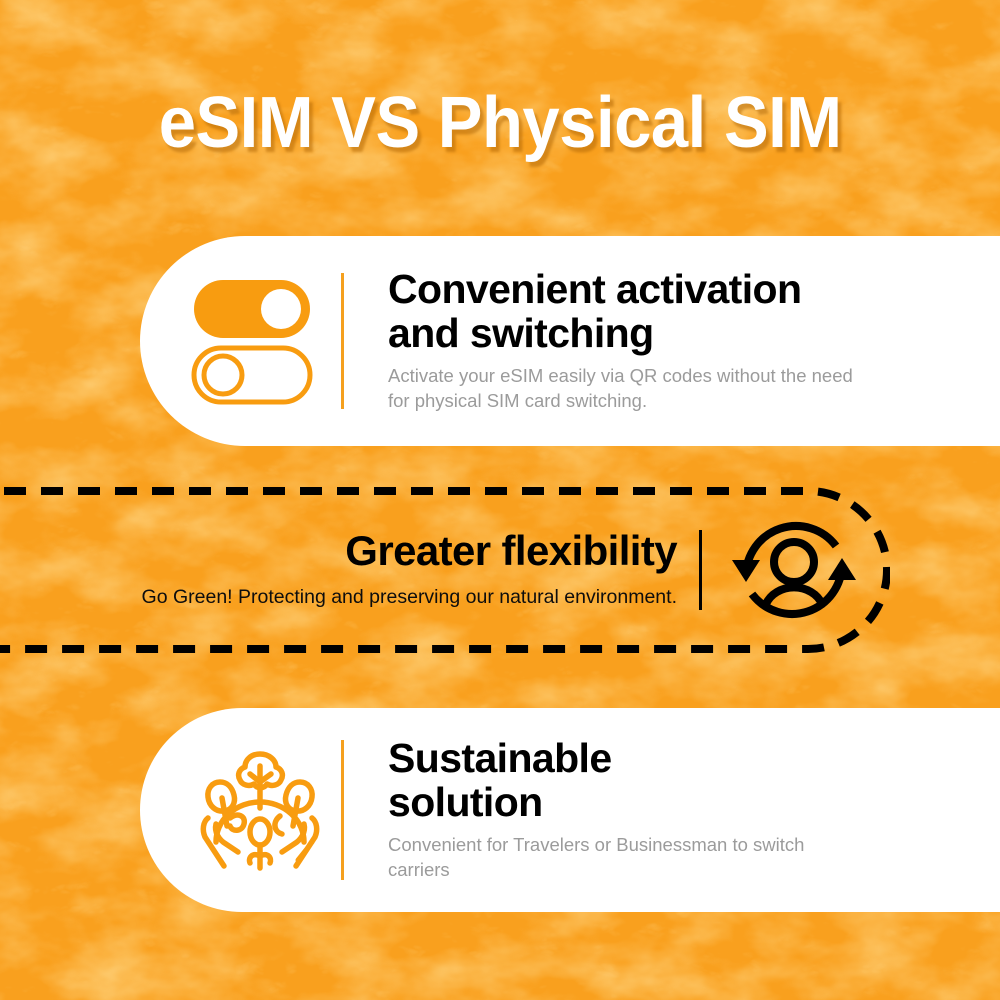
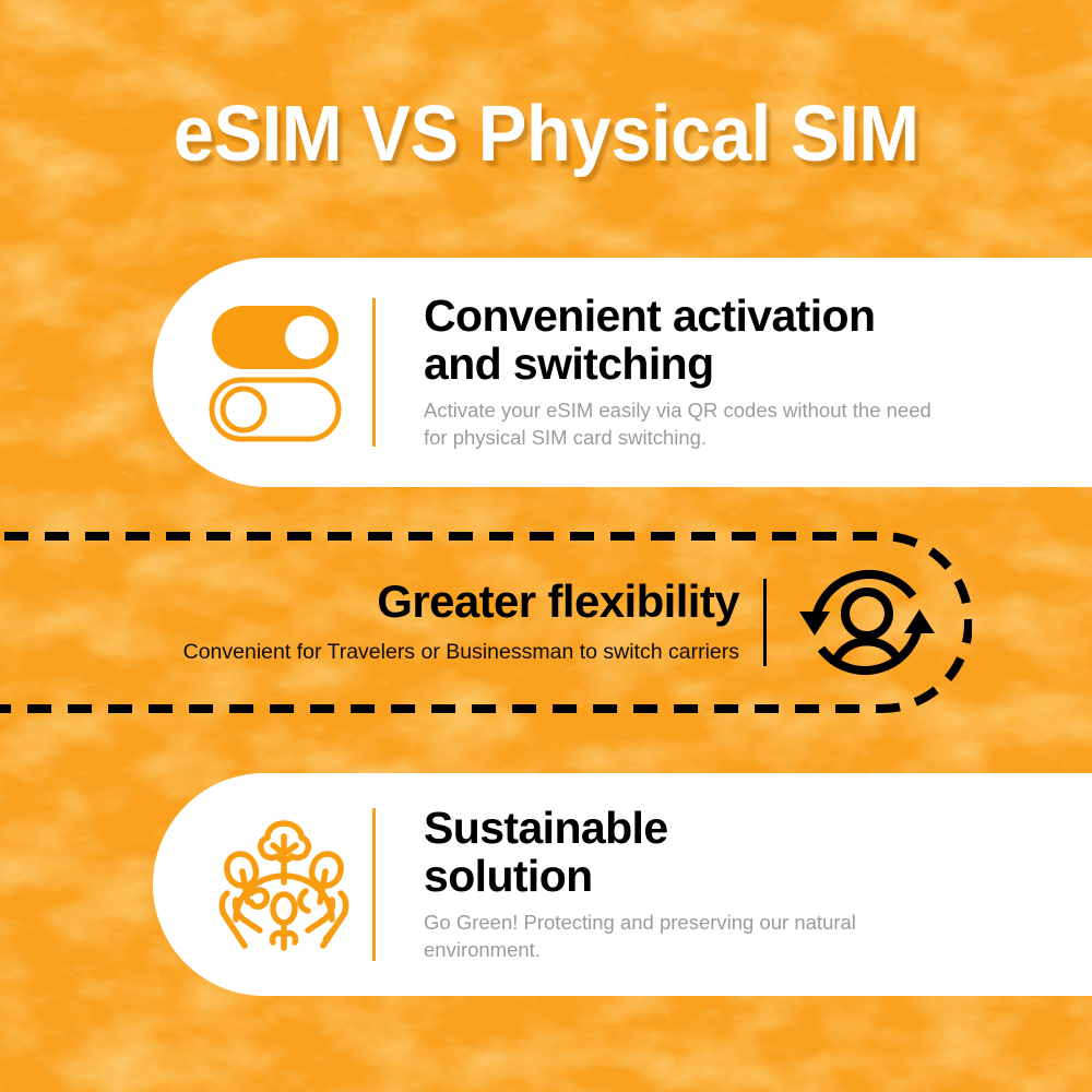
  eSIM VS Physical SIM
  Convenient activation
  and switching
  Activate your eSIM easily via QR codes without the need for physical SIM card switching.
  Greater flexibility
- Go Green! Protecting and preserving our natural environment.
+ Convenient for Travelers or Businessman to switch carriers
  Sustainable
  solution
- Convenient for Travelers or Businessman to switch carriers
+ Go Green! Protecting and preserving our natural environment.
